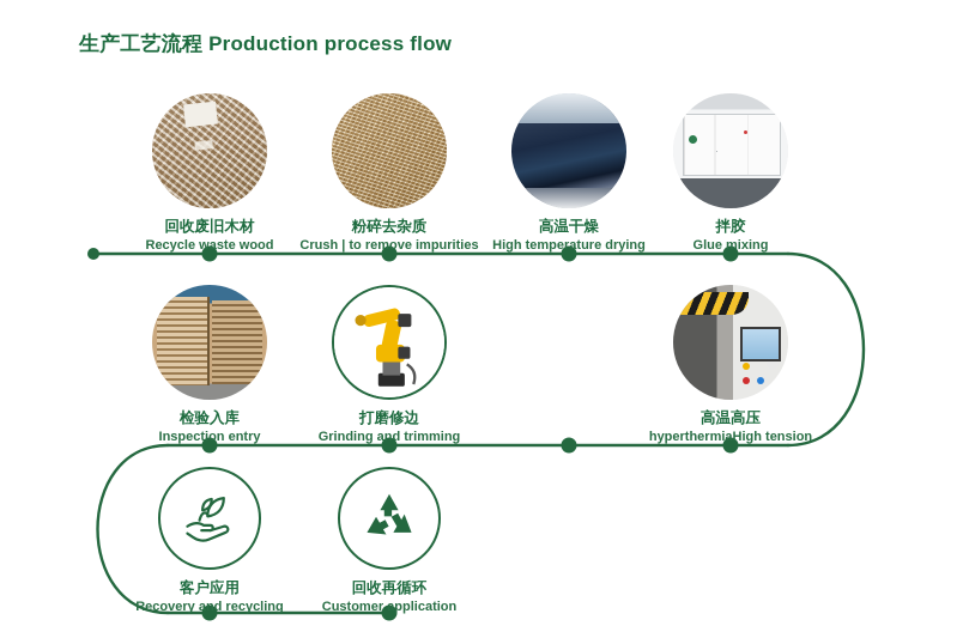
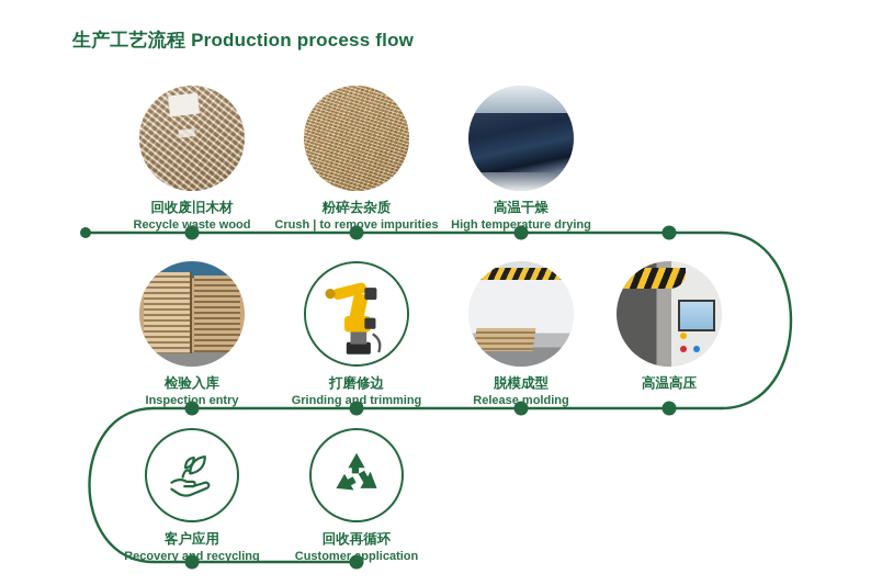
  生产工艺流程 Production process flow
  回收废旧木材
  Recycle waste wood
  粉碎去杂质
  Crush | to remove impurities
  高温干燥
  High temperature drying
- 拌胶
- Glue mixing
  检验入库
  Inspection entry
  打磨修边
  Grinding and trimming
+ 脱模成型
+ Release molding
  高温高压
- hyperthermiaHigh tension
  客户应用
  Recovery and recycling
  回收再循环
  Customer application
